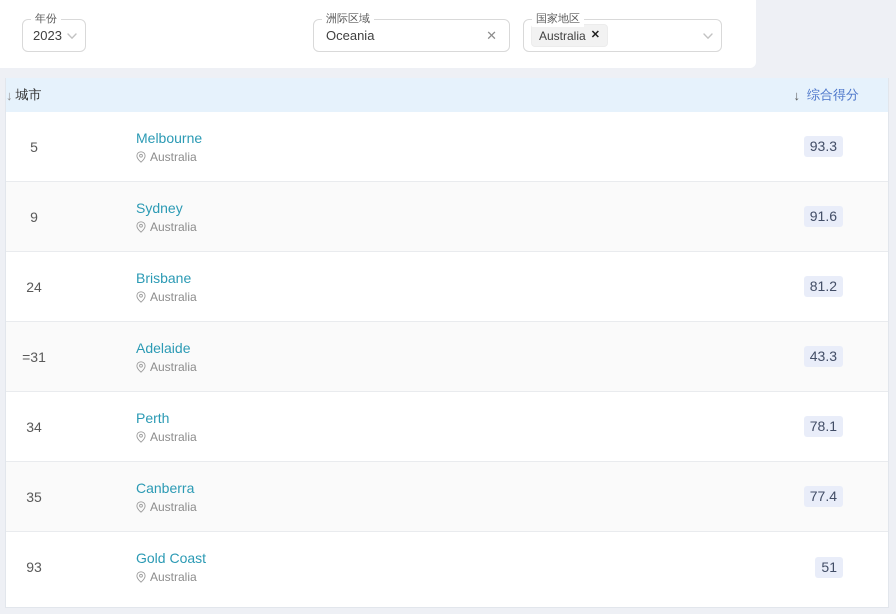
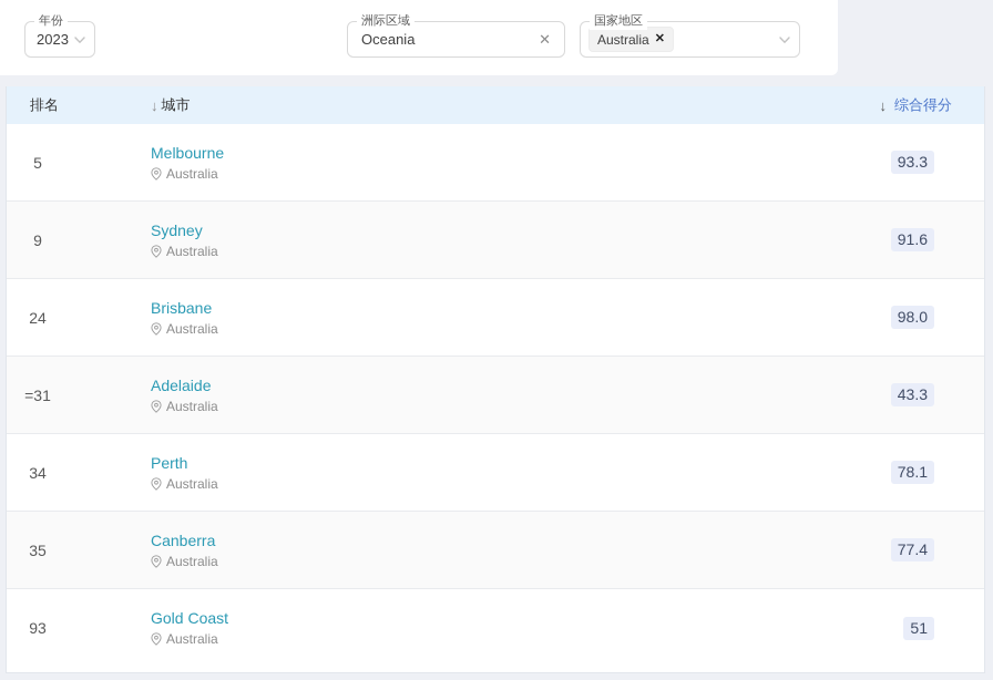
  年份
  2023
  洲际区域
  Oceania
  ✕
  国家地区
  Australia
  ✕
+ 排名
  ↓
  城市
  ↓
  综合得分
  5
  Melbourne
  Australia
  93.3
  9
  Sydney
  Australia
  91.6
  24
  Brisbane
  Australia
- 81.2
+ 98.0
  =31
  Adelaide
  Australia
  43.3
  34
  Perth
  Australia
  78.1
  35
  Canberra
  Australia
  77.4
  93
  Gold Coast
  Australia
  51
